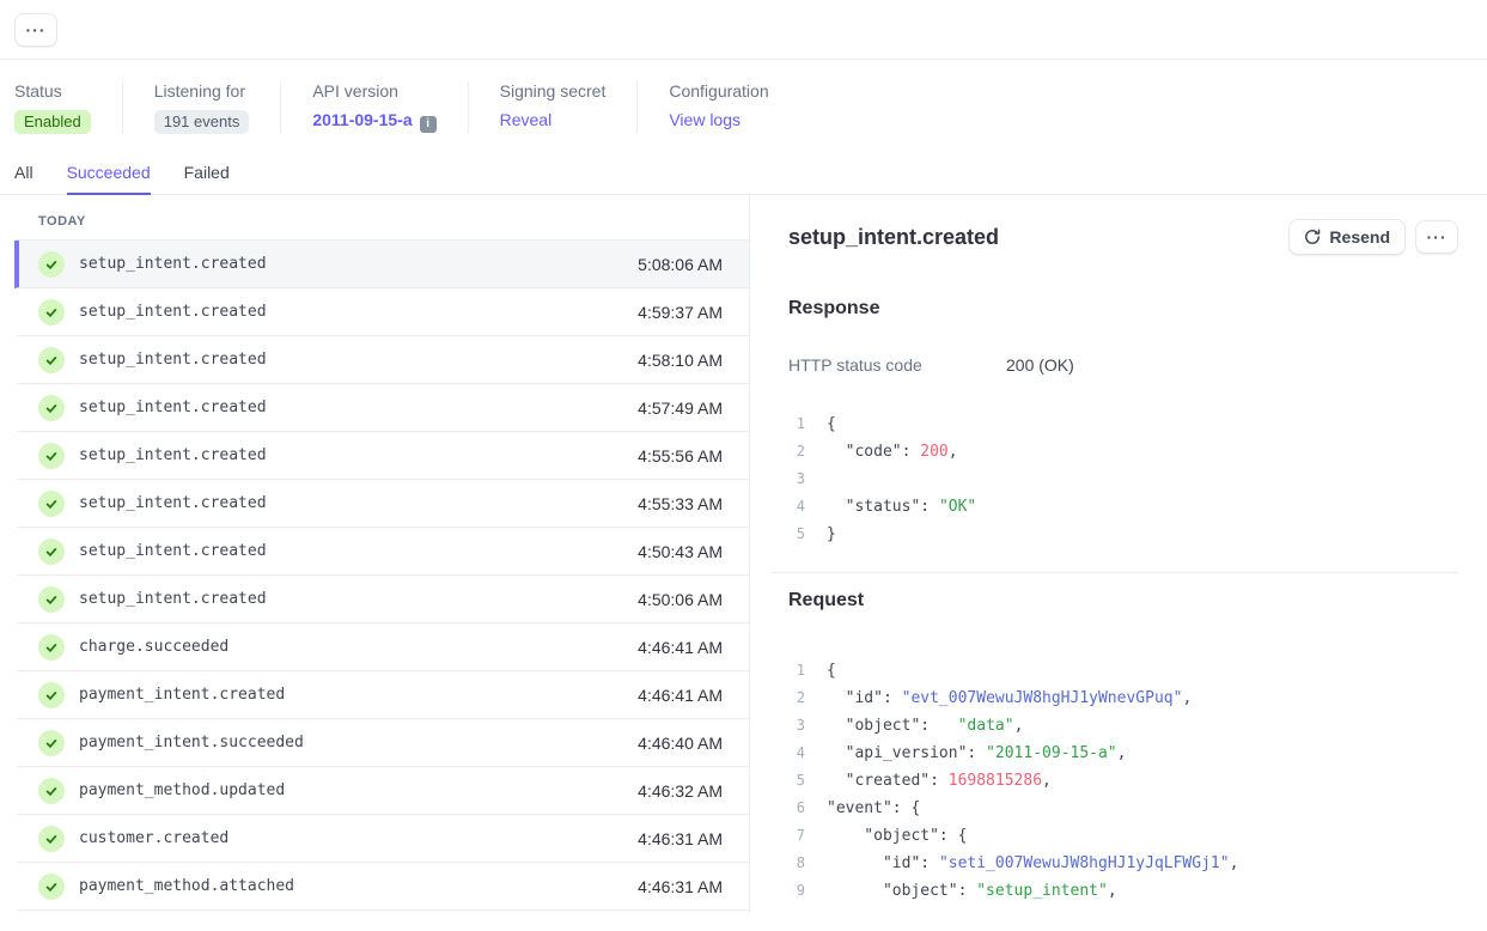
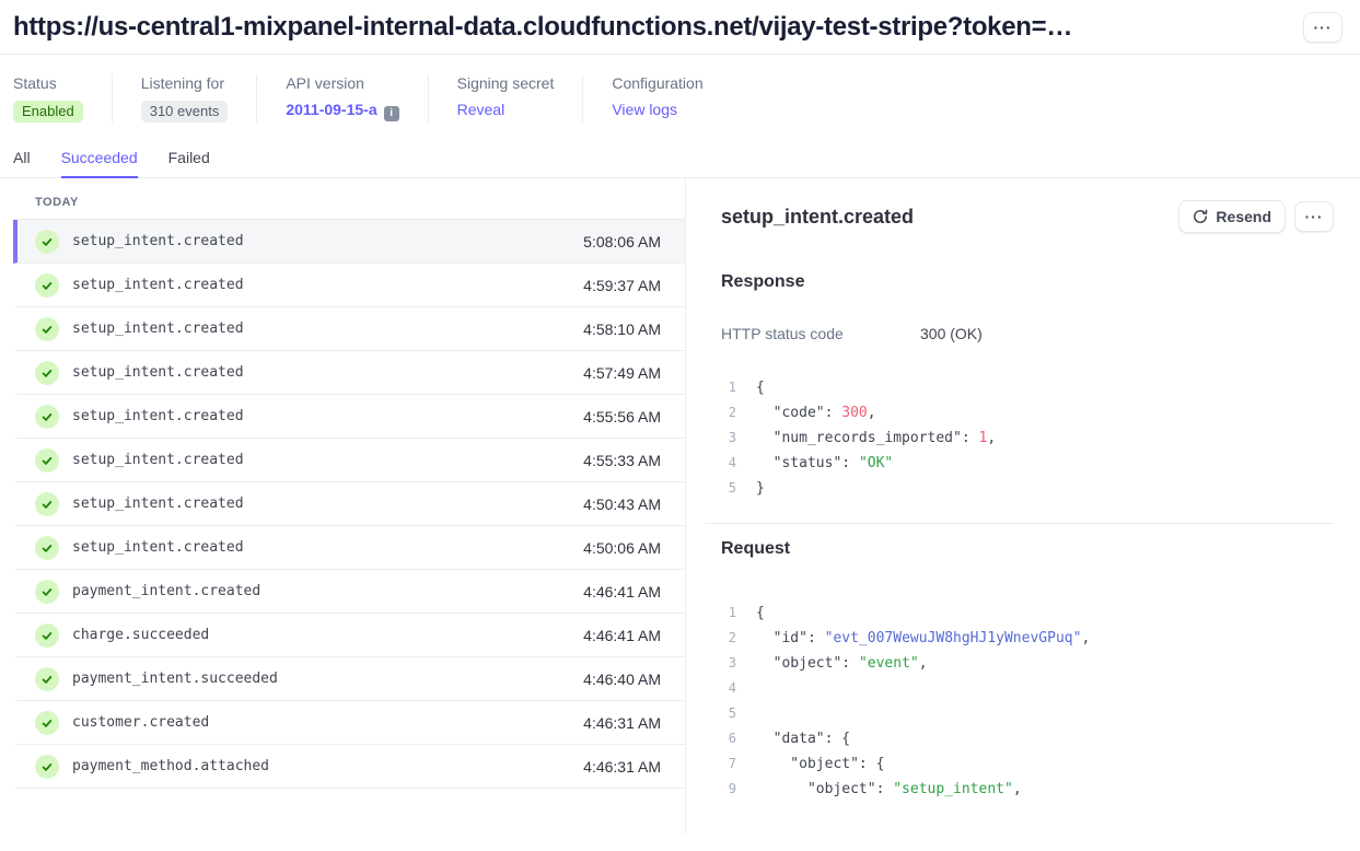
+ https://us-central1-mixpanel-internal-data.cloudfunctions.net/vijay-test-stripe?token=…
  ···
  Status
  Enabled
  Listening for
- 191 events
+ 310 events
  API version
  2011-09-15-a i
  Signing secret
  Reveal
  Configuration
  View logs
  All
  Succeeded
  Failed
  TODAY
  setup_intent.created
  5:08:06 AM
  setup_intent.created
  4:59:37 AM
  setup_intent.created
  4:58:10 AM
  setup_intent.created
  4:57:49 AM
  setup_intent.created
  4:55:56 AM
  setup_intent.created
  4:55:33 AM
  setup_intent.created
  4:50:43 AM
  setup_intent.created
  4:50:06 AM
- charge.succeeded
+ payment_intent.created
  4:46:41 AM
- payment_intent.created
+ charge.succeeded
  4:46:41 AM
  payment_intent.succeeded
  4:46:40 AM
- payment_method.updated
- 4:46:32 AM
  customer.created
  4:46:31 AM
  payment_method.attached
  4:46:31 AM
  setup_intent.created
  Resend
  ···
  Response
  HTTP status code
- 200 (OK)
+ 300 (OK)
  1
  {
  2
- "code": 200,
+ "code": 300,
  3
+ "num_records_imported": 1,
  4
  "status": "OK"
  5
  }
  Request
  1
  {
  2
  "id": "evt_007WewuJW8hgHJ1yWnevGPuq",
  3
- "object": "data",
+ "object": "event",
  4
- "api_version": "2011-09-15-a",
  5
- "created": 1698815286,
  6
- "event": {
+ "data": {
  7
  "object": {
- 8
- "id": "seti_007WewuJW8hgHJ1yJqLFWGj1",
  9
  "object": "setup_intent",
